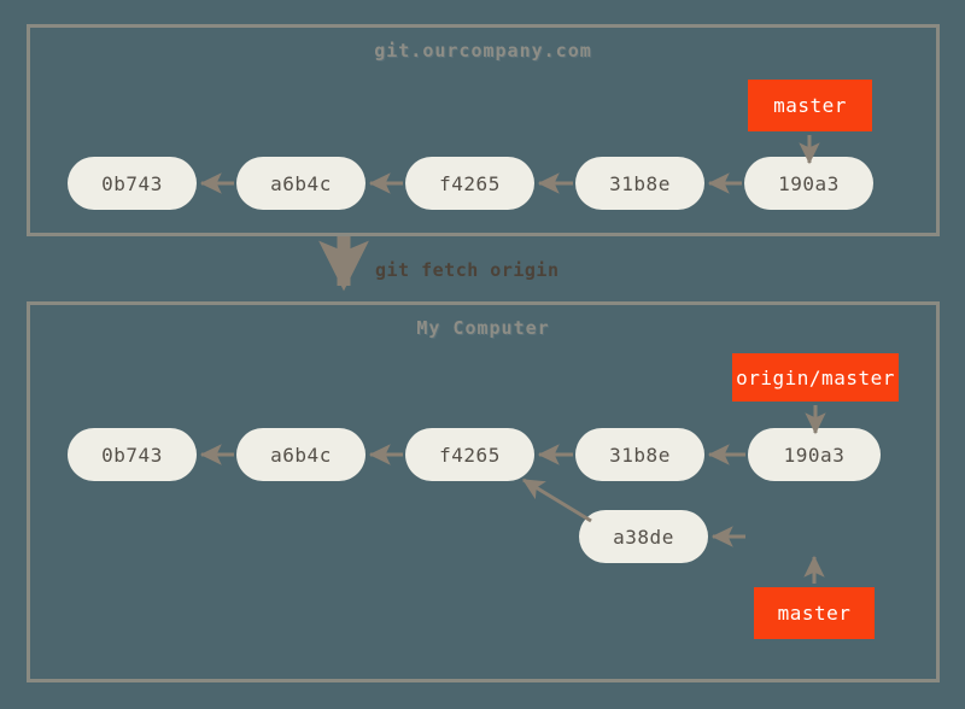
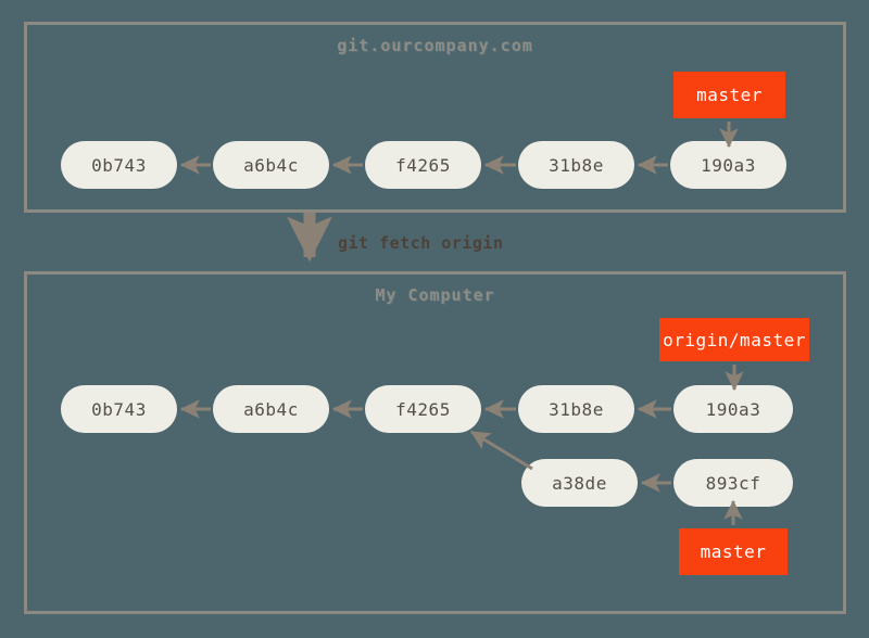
  git.ourcompany.com
  master
  0b743
  a6b4c
  f4265
  31b8e
  190a3
  git fetch origin
  My Computer
  origin/master
  master
  0b743
  a6b4c
  f4265
  31b8e
  190a3
  a38de
+ 893cf
